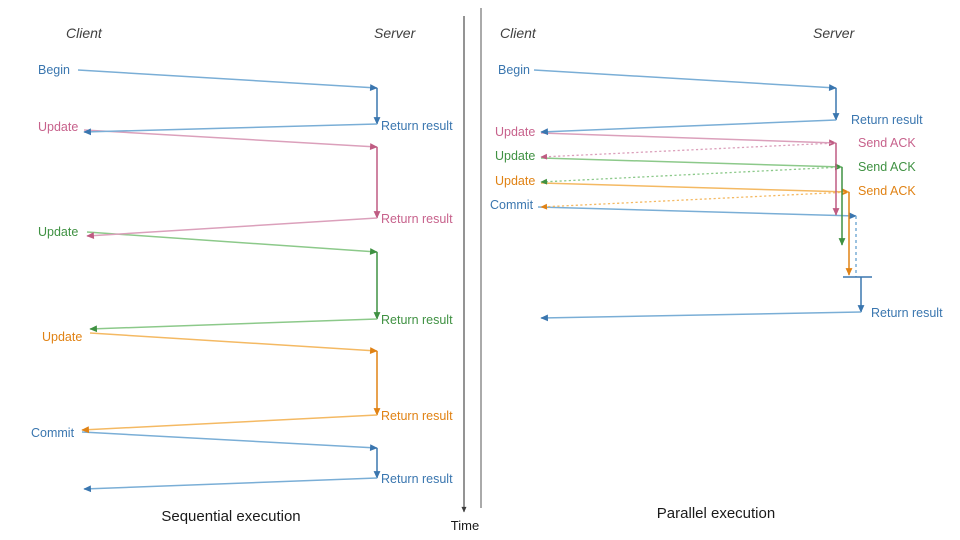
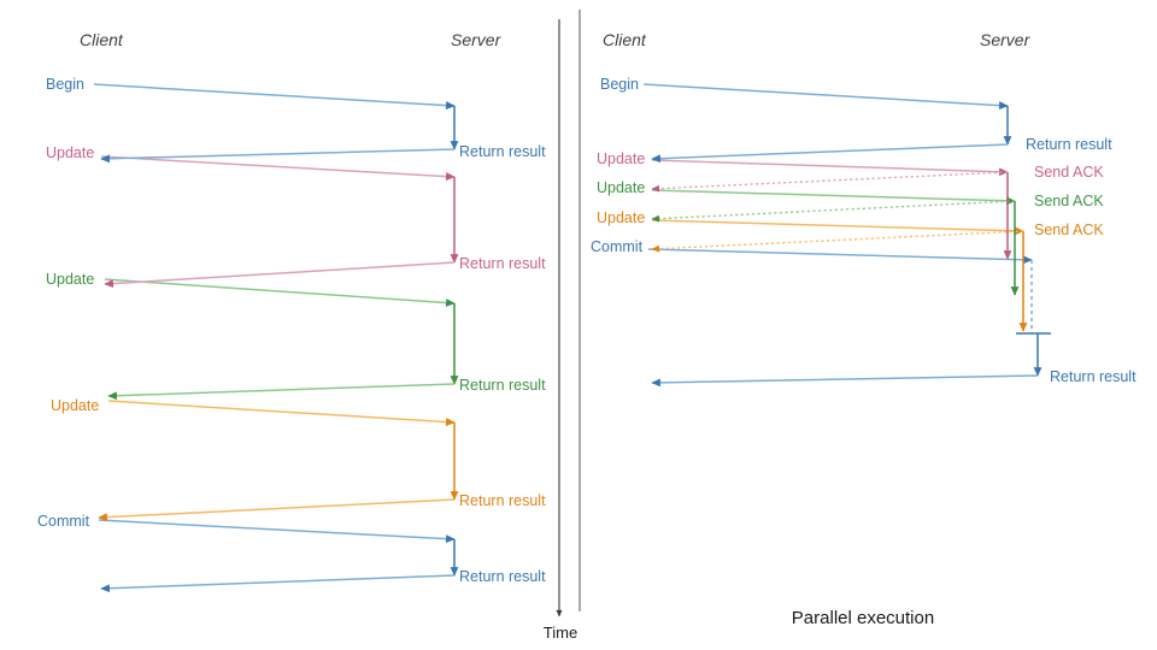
  Time
  Client
  Server
  Begin
  Return result
  Update
  Return result
  Update
  Return result
  Update
  Return result
  Commit
  Return result
- Sequential execution
  Client
  Server
  Begin
  Return result
  Update
  Send ACK
  Update
  Send ACK
  Update
  Send ACK
  Commit
  Return result
  Parallel execution
